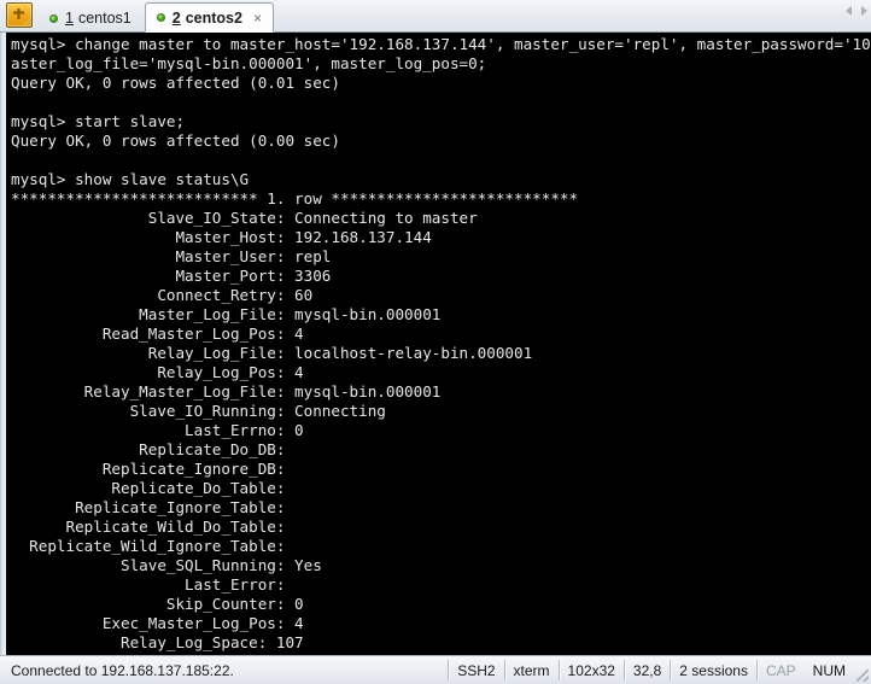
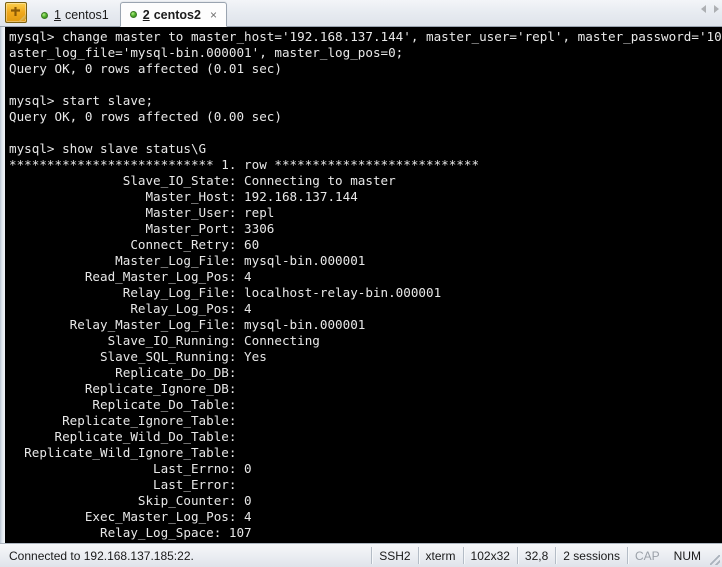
  1
  centos1
  2
  centos2
  ×
  mysql> change master to master_host='192.168.137.144', master_user='repl', master_password='10
  aster_log_file='mysql-bin.000001', master_log_pos=0;
  Query OK, 0 rows affected (0.01 sec)
  mysql> start slave;
  Query OK, 0 rows affected (0.00 sec)
  mysql> show slave status\G
  *************************** 1. row ***************************
  Slave_IO_State: Connecting to master
  Master_Host: 192.168.137.144
  Master_User: repl
  Master_Port: 3306
  Connect_Retry: 60
  Master_Log_File: mysql-bin.000001
  Read_Master_Log_Pos: 4
  Relay_Log_File: localhost-relay-bin.000001
  Relay_Log_Pos: 4
  Relay_Master_Log_File: mysql-bin.000001
  Slave_IO_Running: Connecting
- Last_Errno: 0
+ Slave_SQL_Running: Yes
  Replicate_Do_DB:
  Replicate_Ignore_DB:
  Replicate_Do_Table:
  Replicate_Ignore_Table:
  Replicate_Wild_Do_Table:
  Replicate_Wild_Ignore_Table:
- Slave_SQL_Running: Yes
+ Last_Errno: 0
  Last_Error:
  Skip_Counter: 0
  Exec_Master_Log_Pos: 4
  Relay_Log_Space: 107
  Connected to 192.168.137.185:22.
  SSH2
  xterm
  102x32
  32,8
  2 sessions
  CAP
  NUM
